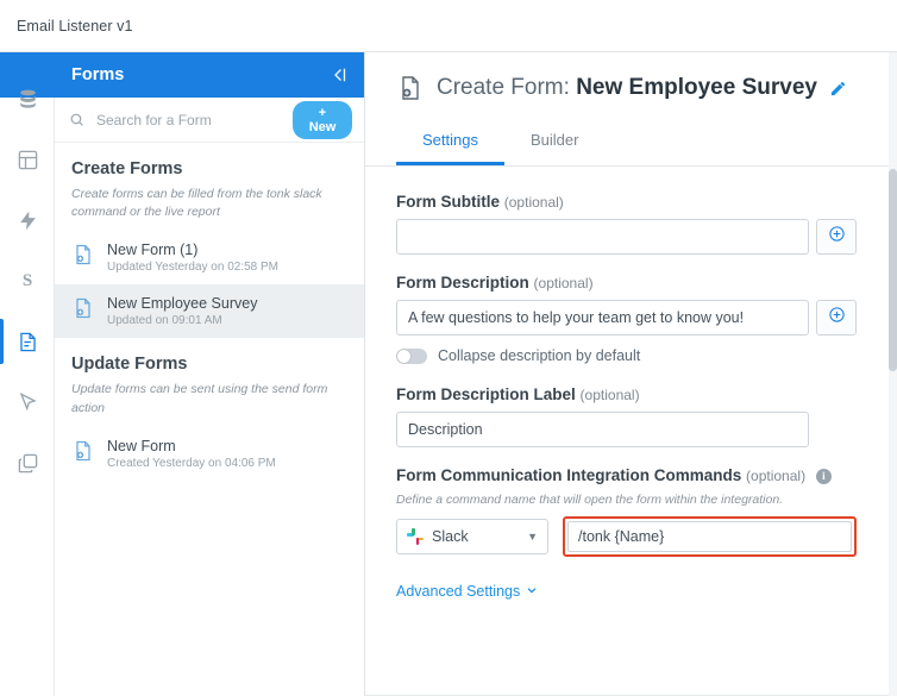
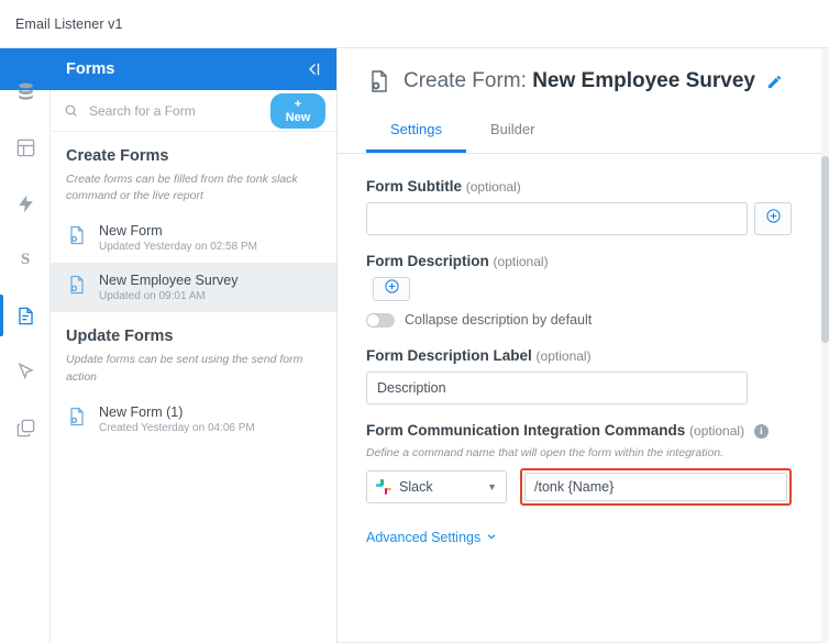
  Email Listener v1
  S
  Forms
  Search for a Form
  + New
  Create Forms
  Create forms can be filled from the tonk slack command or the live report
- New Form (1)
+ New Form
  Updated Yesterday on 02:58 PM
  New Employee Survey
  Updated on 09:01 AM
  Update Forms
  Update forms can be sent using the send form action
- New Form
+ New Form (1)
  Created Yesterday on 04:06 PM
  Create Form: New Employee Survey
  Settings
  Builder
  Form Subtitle (optional)
  Form Description (optional)
- A few questions to help your team get to know you!
  Collapse description by default
  Form Description Label (optional)
  Description
  Form Communication Integration Commands (optional) i
  Define a command name that will open the form within the integration.
  Slack
  ▼
  /tonk {Name}
  Advanced Settings
